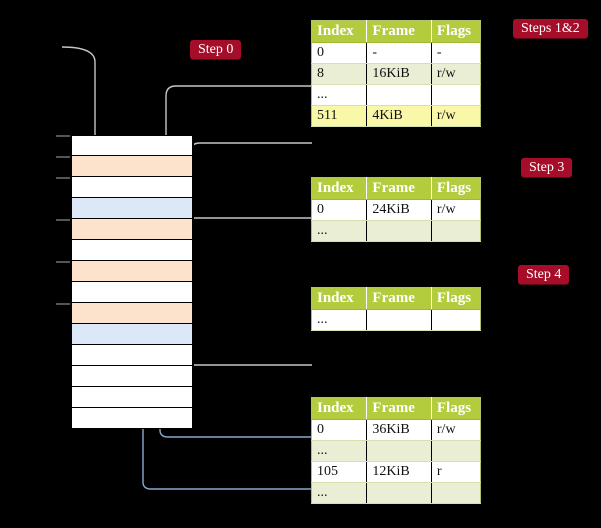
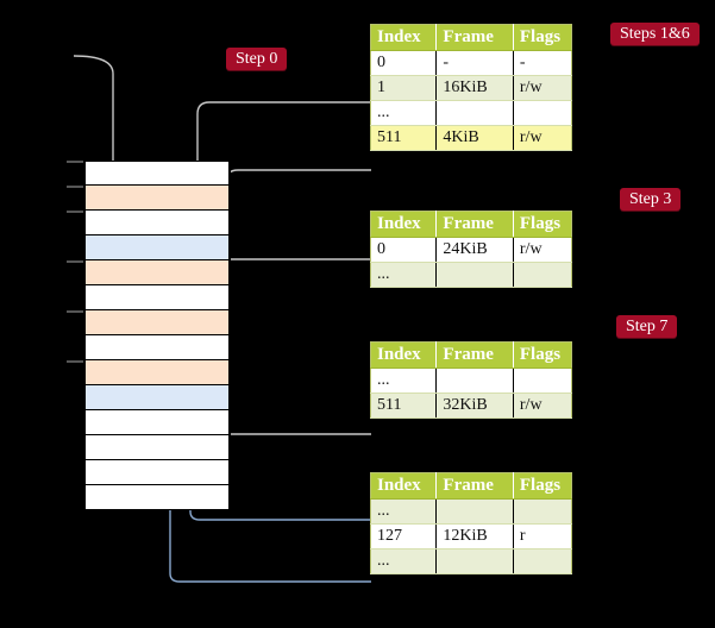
  Step 0
- Steps 1&2
+ Steps 1&6
  Step 3
- Step 4
+ Step 7
  Index	Frame	Flags
  0	-	-
- 8	16KiB	r/w
+ 1	16KiB	r/w
  ...
  511	4KiB	r/w
  Index	Frame	Flags
  0	24KiB	r/w
  ...
  Index	Frame	Flags
  ...
+ 511	32KiB	r/w
  Index	Frame	Flags
- 0	36KiB	r/w
  ...
- 105	12KiB	r
+ 127	12KiB	r
  ...
